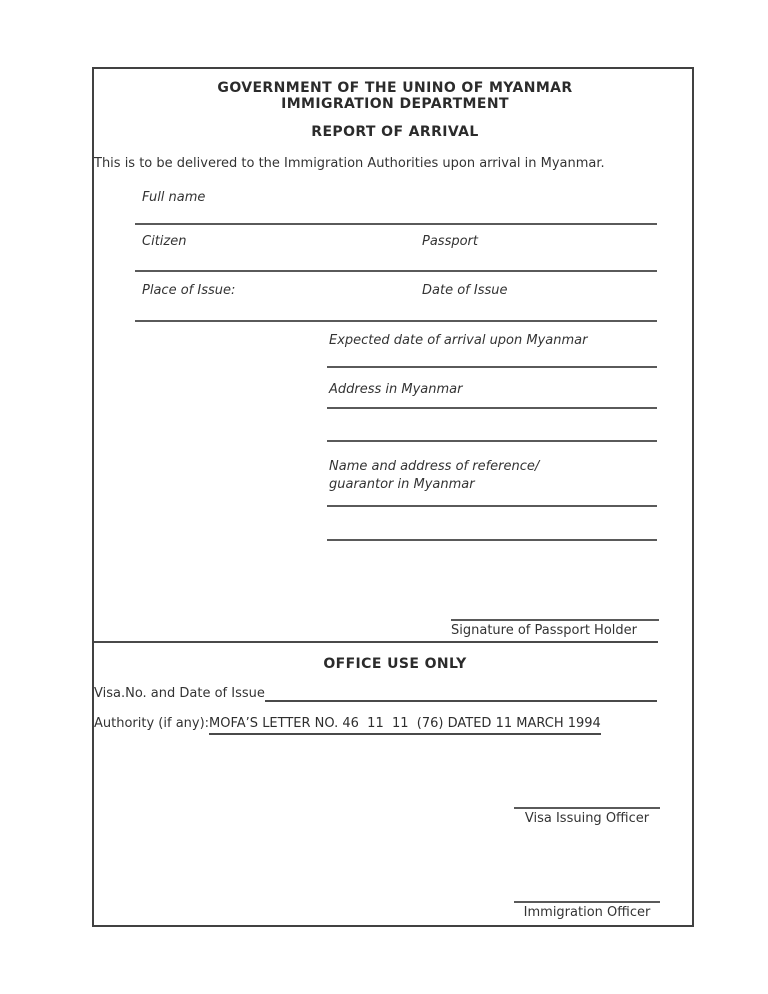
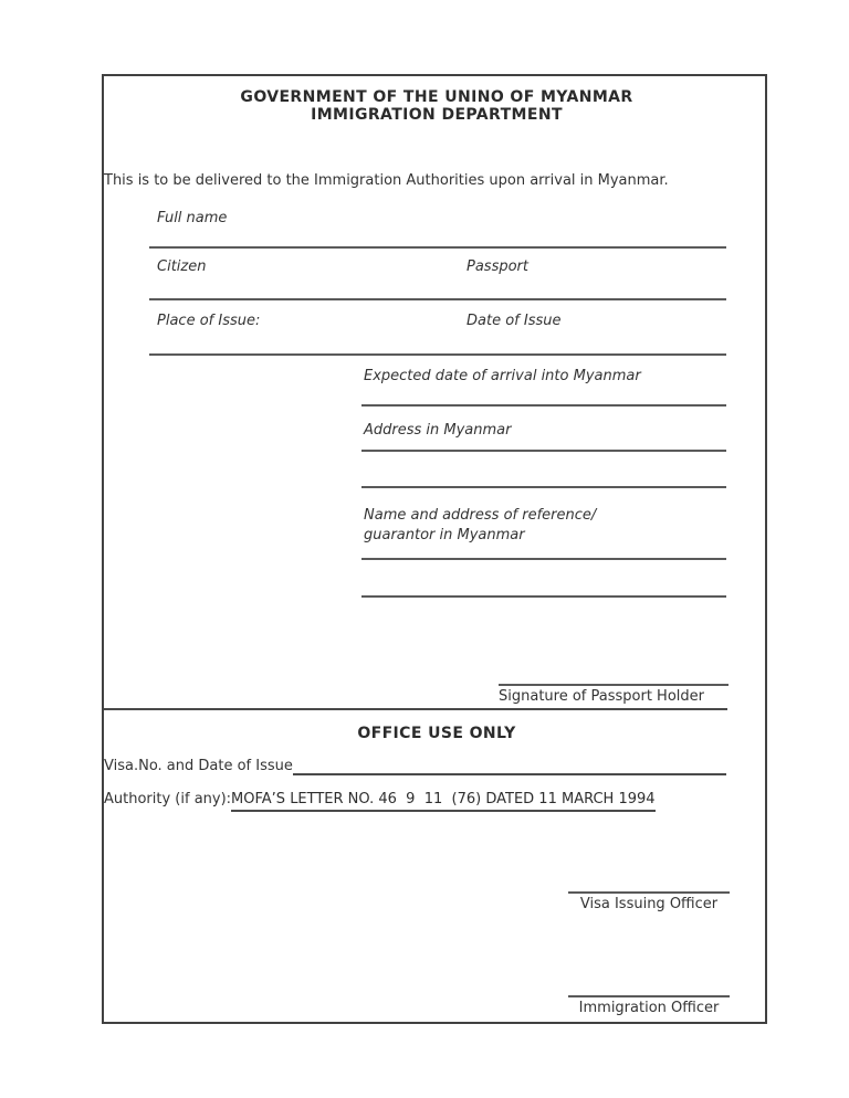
  GOVERNMENT OF THE UNINO OF MYANMAR
  IMMIGRATION DEPARTMENT
- REPORT OF ARRIVAL
  This is to be delivered to the Immigration Authorities upon arrival in Myanmar.
  Full name
  Citizen
  Passport
  Place of Issue:
  Date of Issue
- Expected date of arrival upon Myanmar
+ Expected date of arrival into Myanmar
  Address in Myanmar
  Name and address of reference/
  guarantor in Myanmar
  Signature of Passport Holder
  OFFICE USE ONLY
  Visa.No. and Date of Issue
  Authority (if any):
- MOFA’S LETTER NO. 46 11 11 (76) DATED 11 MARCH 1994
+ MOFA’S LETTER NO. 46 9 11 (76) DATED 11 MARCH 1994
  Visa Issuing Officer
  Immigration Officer
